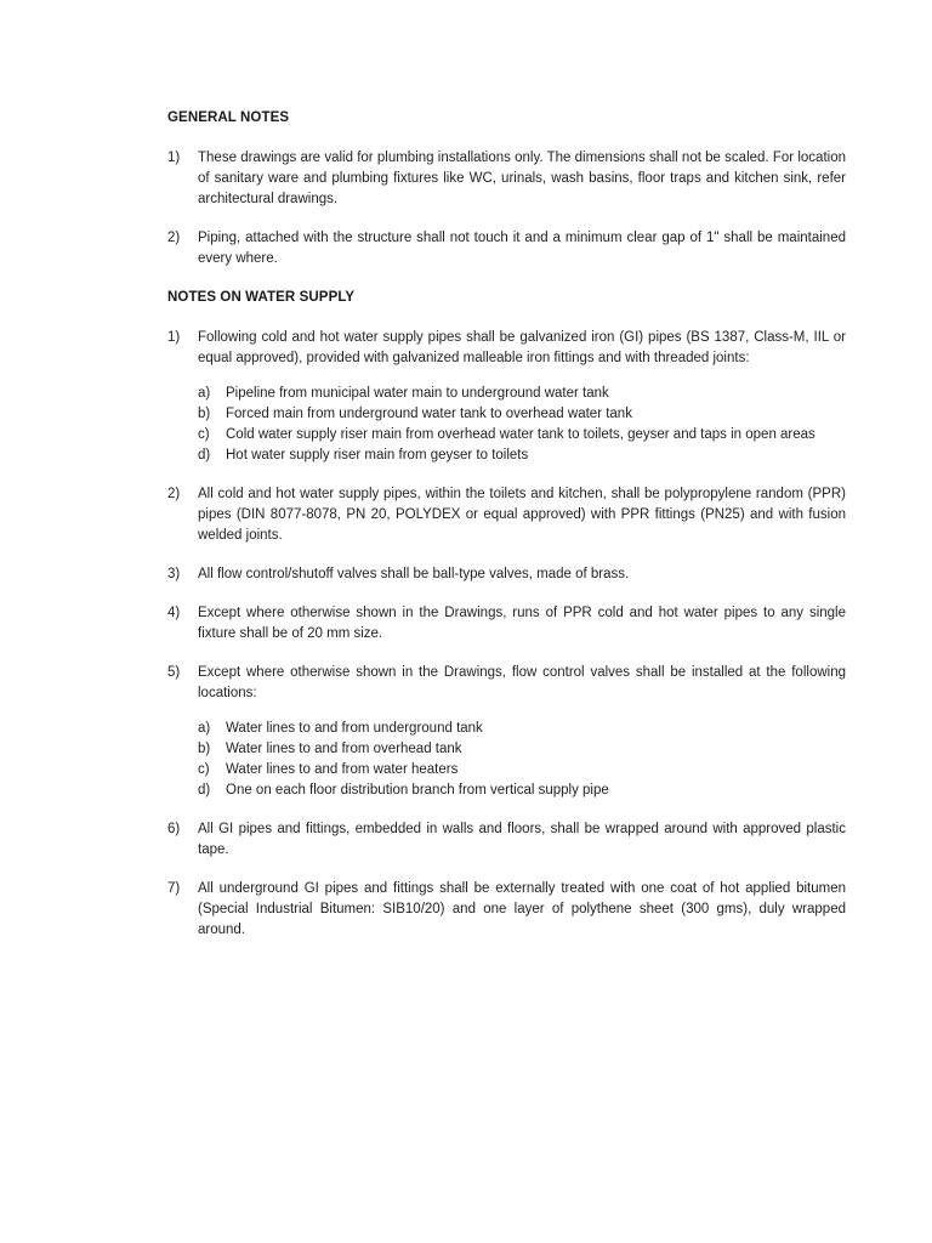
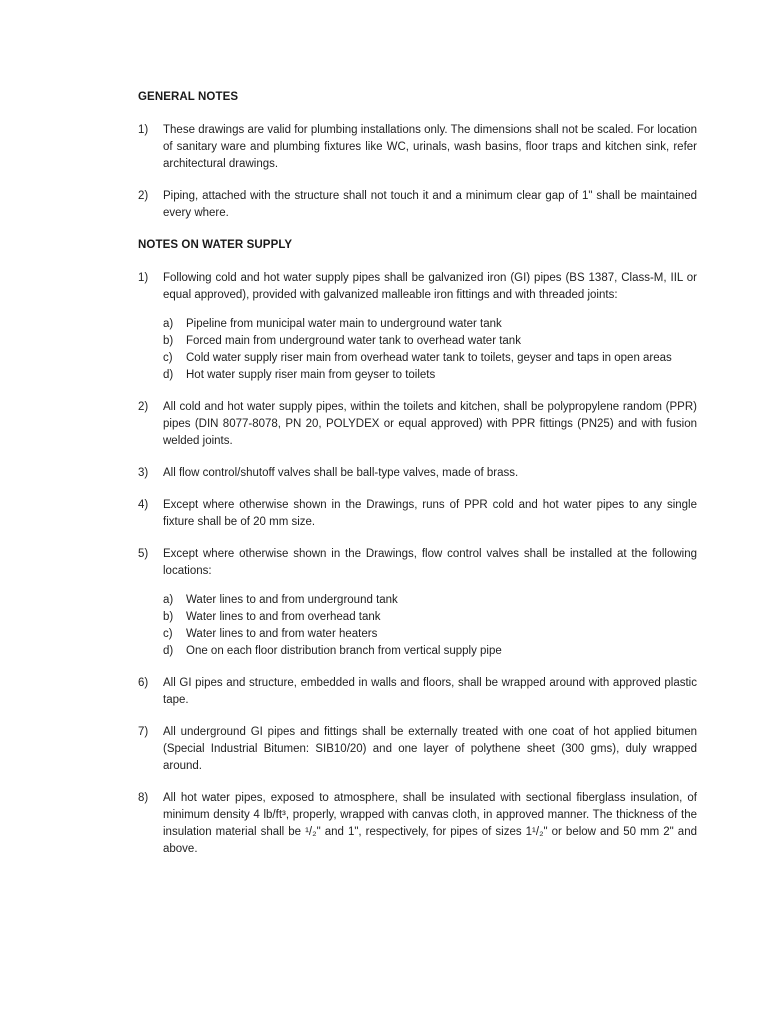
  GENERAL NOTES
  1)
  These drawings are valid for plumbing installations only. The dimensions shall not be scaled. For location of sanitary ware and plumbing fixtures like WC, urinals, wash basins, floor traps and kitchen sink, refer architectural drawings.
  2)
  Piping, attached with the structure shall not touch it and a minimum clear gap of 1" shall be maintained every where.
  NOTES ON WATER SUPPLY
  1)
  Following cold and hot water supply pipes shall be galvanized iron (GI) pipes (BS 1387, Class-M, IIL or equal approved), provided with galvanized malleable iron fittings and with threaded joints:
  a)
  Pipeline from municipal water main to underground water tank
  b)
  Forced main from underground water tank to overhead water tank
  c)
  Cold water supply riser main from overhead water tank to toilets, geyser and taps in open areas
  d)
  Hot water supply riser main from geyser to toilets
  2)
  All cold and hot water supply pipes, within the toilets and kitchen, shall be polypropylene random (PPR) pipes (DIN 8077-8078, PN 20, POLYDEX or equal approved) with PPR fittings (PN25) and with fusion welded joints.
  3)
  All flow control/shutoff valves shall be ball-type valves, made of brass.
  4)
  Except where otherwise shown in the Drawings, runs of PPR cold and hot water pipes to any single fixture shall be of 20 mm size.
  5)
  Except where otherwise shown in the Drawings, flow control valves shall be installed at the following locations:
  a)
  Water lines to and from underground tank
  b)
  Water lines to and from overhead tank
  c)
  Water lines to and from water heaters
  d)
  One on each floor distribution branch from vertical supply pipe
  6)
- All GI pipes and fittings, embedded in walls and floors, shall be wrapped around with approved plastic tape.
+ All GI pipes and structure, embedded in walls and floors, shall be wrapped around with approved plastic tape.
  7)
  All underground GI pipes and fittings shall be externally treated with one coat of hot applied bitumen (Special Industrial Bitumen: SIB10/20) and one layer of polythene sheet (300 gms), duly wrapped around.
+ 8)
+ All hot water pipes, exposed to atmosphere, shall be insulated with sectional fiberglass insulation, of minimum density 4 lb/ft³, properly, wrapped with canvas cloth, in approved manner. The thickness of the insulation material shall be ¹/₂" and 1", respectively, for pipes of sizes 1¹/₂" or below and 50 mm 2" and above.
